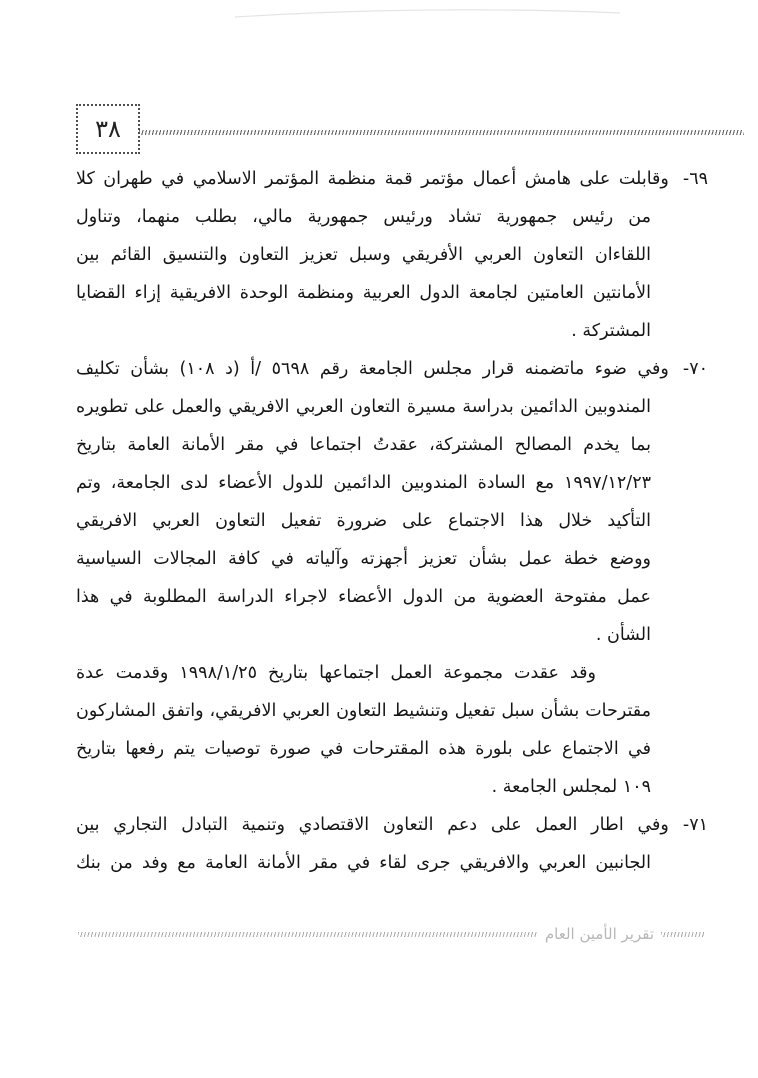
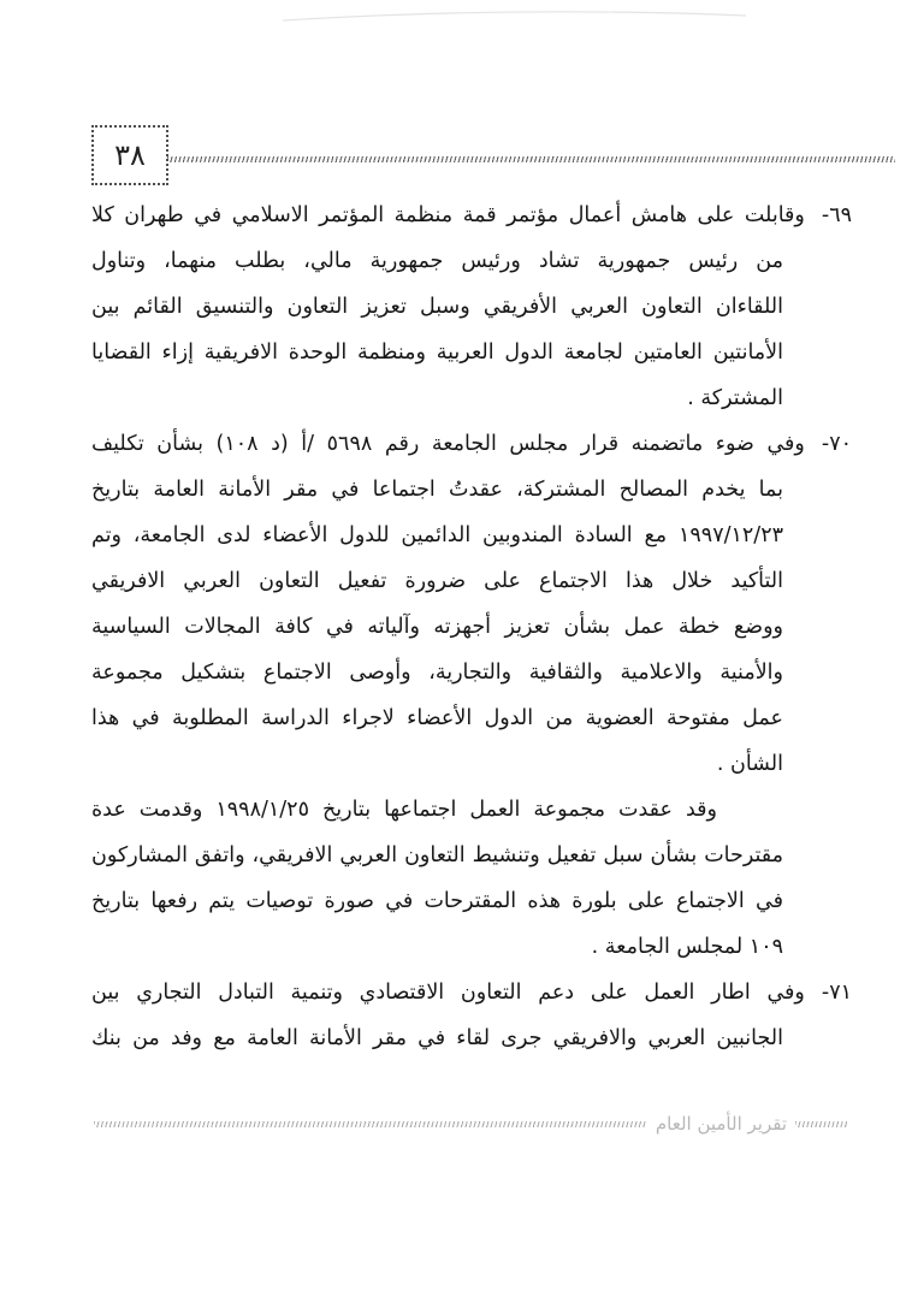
  ٣٨
  ٦٩-وقابلت على هامش أعمال مؤتمر قمة منظمة المؤتمر الاسلامي في طهران كلا
  من رئيس جمهورية تشاد ورئيس جمهورية مالي، بطلب منهما، وتناول
  اللقاءان التعاون العربي الأفريقي وسبل تعزيز التعاون والتنسيق القائم بين
  الأمانتين العامتين لجامعة الدول العربية ومنظمة الوحدة الافريقية إزاء القضايا
  المشتركة .
  ٧٠-وفي ضوء ماتضمنه قرار مجلس الجامعة رقم ٥٦٩٨ /أ (د ١٠٨) بشأن تكليف
- المندوبين الدائمين بدراسة مسيرة التعاون العربي الافريقي والعمل على تطويره
  بما يخدم المصالح المشتركة، عقدتُ اجتماعا في مقر الأمانة العامة بتاريخ
  ١٩٩٧/١٢/٢٣ مع السادة المندوبين الدائمين للدول الأعضاء لدى الجامعة، وتم
  التأكيد خلال هذا الاجتماع على ضرورة تفعيل التعاون العربي الافريقي
  ووضع خطة عمل بشأن تعزيز أجهزته وآلياته في كافة المجالات السياسية
+ والأمنية والاعلامية والثقافية والتجارية، وأوصى الاجتماع بتشكيل مجموعة
  عمل مفتوحة العضوية من الدول الأعضاء لاجراء الدراسة المطلوبة في هذا
  الشأن .
  وقد عقدت مجموعة العمل اجتماعها بتاريخ ١٩٩٨/١/٢٥ وقدمت عدة
  مقترحات بشأن سبل تفعيل وتنشيط التعاون العربي الافريقي، واتفق المشاركون
  في الاجتماع على بلورة هذه المقترحات في صورة توصيات يتم رفعها بتاريخ
  ١٠٩ لمجلس الجامعة .
  ٧١-وفي اطار العمل على دعم التعاون الاقتصادي وتنمية التبادل التجاري بين
  الجانبين العربي والافريقي جرى لقاء في مقر الأمانة العامة مع وفد من بنك
  تقرير الأمين العام
